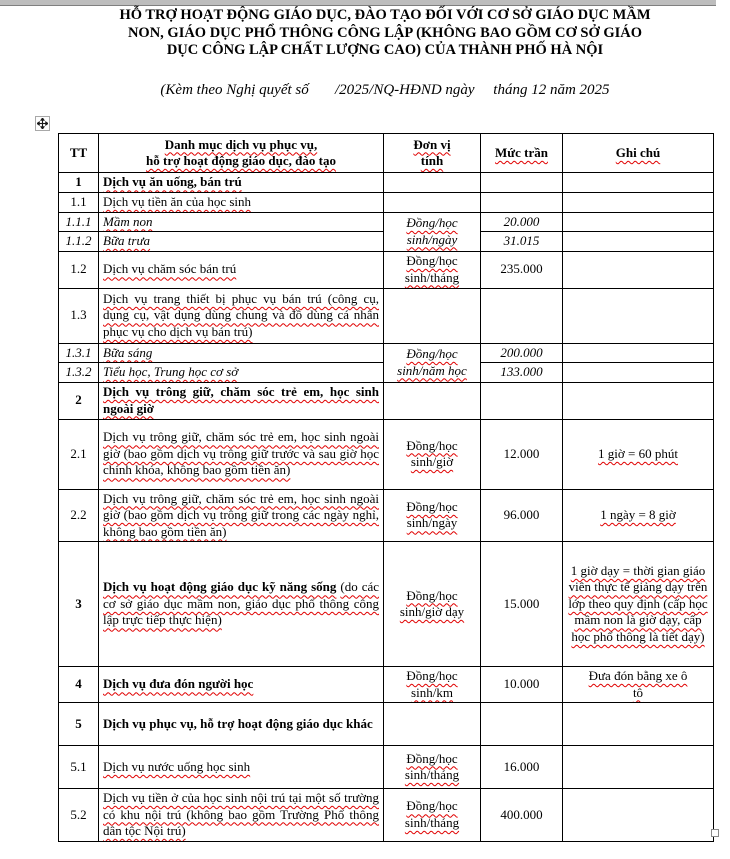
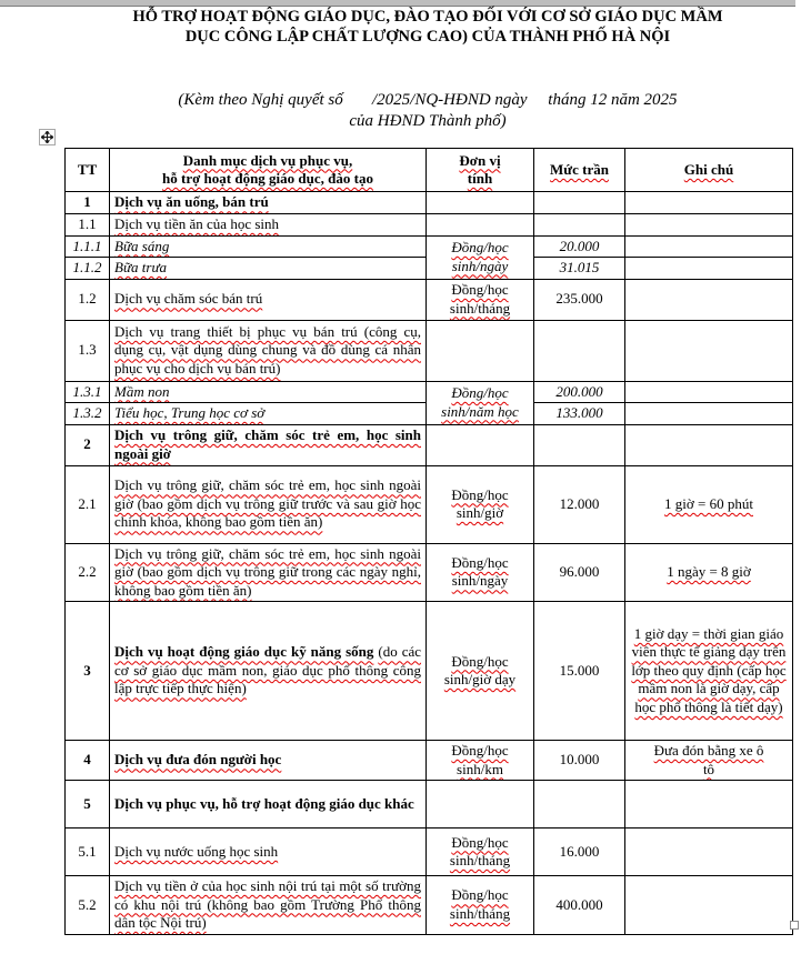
  HỖ TRỢ HOẠT ĐỘNG GIÁO DỤC, ĐÀO TẠO ĐỐI VỚI CƠ SỞ GIÁO DỤC MẦM
- NON, GIÁO DỤC PHỔ THÔNG CÔNG LẬP (KHÔNG BAO GỒM CƠ SỞ GIÁO
  DỤC CÔNG LẬP CHẤT LƯỢNG CAO) CỦA THÀNH PHỐ HÀ NỘI
  (Kèm theo Nghị quyết số /2025/NQ-HĐND ngày tháng 12 năm 2025
+ của HĐND Thành phố)
  TT	Danh mục dịch vụ phục vụ, hỗ trợ hoạt động giáo dục, đào tạo	Đơn vị tính	Mức trần	Ghi chú
  1	Dịch vụ ăn uống, bán trú
  1.1	Dịch vụ tiền ăn của học sinh
- 1.1.1	Mầm non	Đồng/học sinh/ngày	20.000
+ 1.1.1	Bữa sáng	Đồng/học sinh/ngày	20.000
  1.1.2	Bữa trưa	31.015
  1.2	Dịch vụ chăm sóc bán trú	Đồng/học sinh/tháng	235.000
  1.3	Dịch vụ trang thiết bị phục vụ bán trú (công cụ, dụng cụ, vật dụng dùng chung và đồ dùng cá nhân phục vụ cho dịch vụ bán trú)
- 1.3.1	Bữa sáng	Đồng/học sinh/năm học	200.000
+ 1.3.1	Mầm non	Đồng/học sinh/năm học	200.000
  1.3.2	Tiểu học, Trung học cơ sở	133.000
  2	Dịch vụ trông giữ, chăm sóc trẻ em, học sinh ngoài giờ
  2.1	Dịch vụ trông giữ, chăm sóc trẻ em, học sinh ngoài giờ (bao gồm dịch vụ trông giữ trước và sau giờ học chính khóa, không bao gồm tiền ăn)	Đồng/học sinh/giờ	12.000	1 giờ = 60 phút
  2.2	Dịch vụ trông giữ, chăm sóc trẻ em, học sinh ngoài giờ (bao gồm dịch vụ trông giữ trong các ngày nghỉ, không bao gồm tiền ăn)	Đồng/học sinh/ngày	96.000	1 ngày = 8 giờ
  3	Dịch vụ hoạt động giáo dục kỹ năng sống (do các cơ sở giáo dục mầm non, giáo dục phổ thông công lập trực tiếp thực hiện)	Đồng/học sinh/giờ dạy	15.000	1 giờ dạy = thời gian giáo viên thực tế giảng dạy trên lớp theo quy định (cấp học mầm non là giờ dạy, cấp học phổ thông là tiết dạy)
  4	Dịch vụ đưa đón người học	Đồng/học sinh/km	10.000	Đưa đón bằng xe ô tô
  5	Dịch vụ phục vụ, hỗ trợ hoạt động giáo dục khác
  5.1	Dịch vụ nước uống học sinh	Đồng/học sinh/tháng	16.000
  5.2	Dịch vụ tiền ở của học sinh nội trú tại một số trường có khu nội trú (không bao gồm Trường Phổ thông dân tộc Nội trú)	Đồng/học sinh/tháng	400.000
